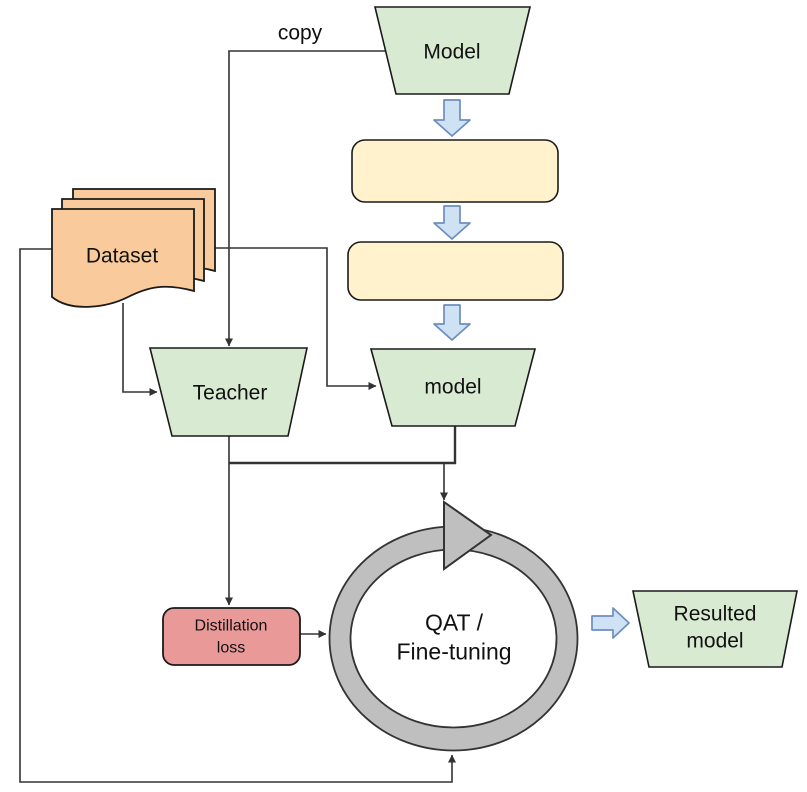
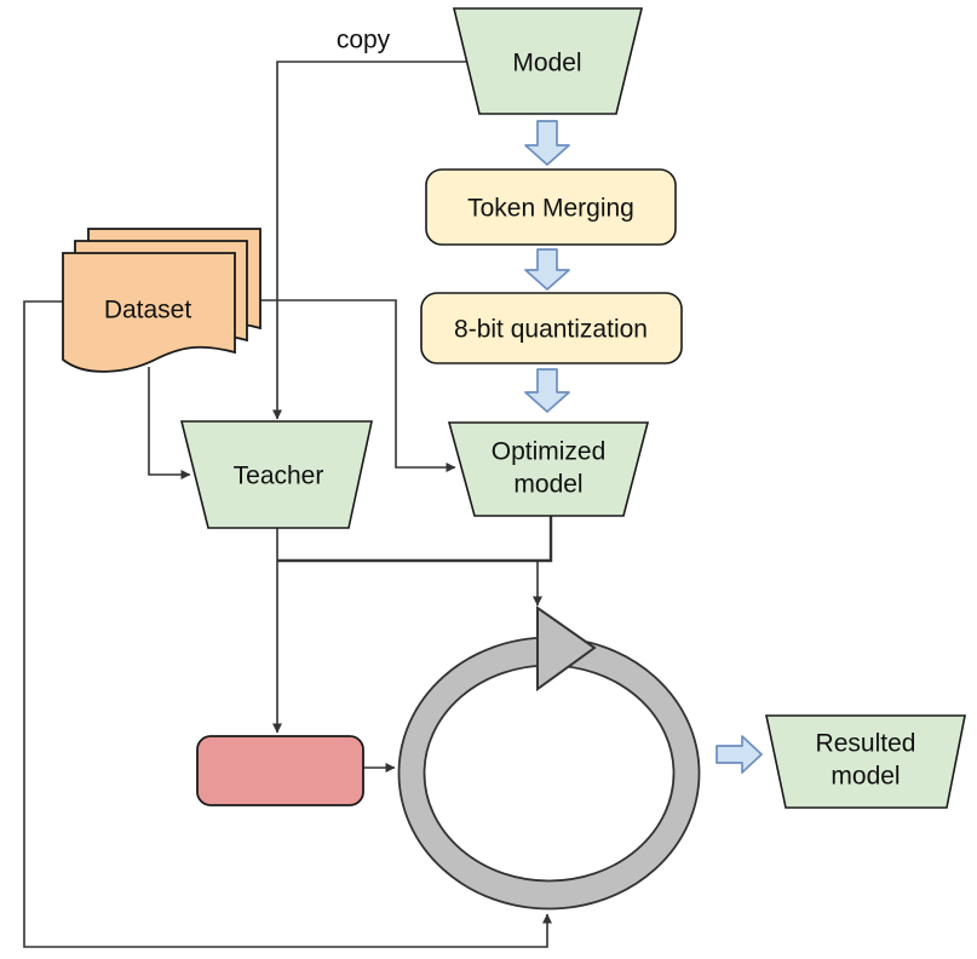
  copy
  Model
+ Token Merging
+ 8-bit quantization
  Dataset
  Teacher
+ Optimized
  model
- Distillation
- loss
- QAT /
- Fine-tuning
  Resulted
  model
